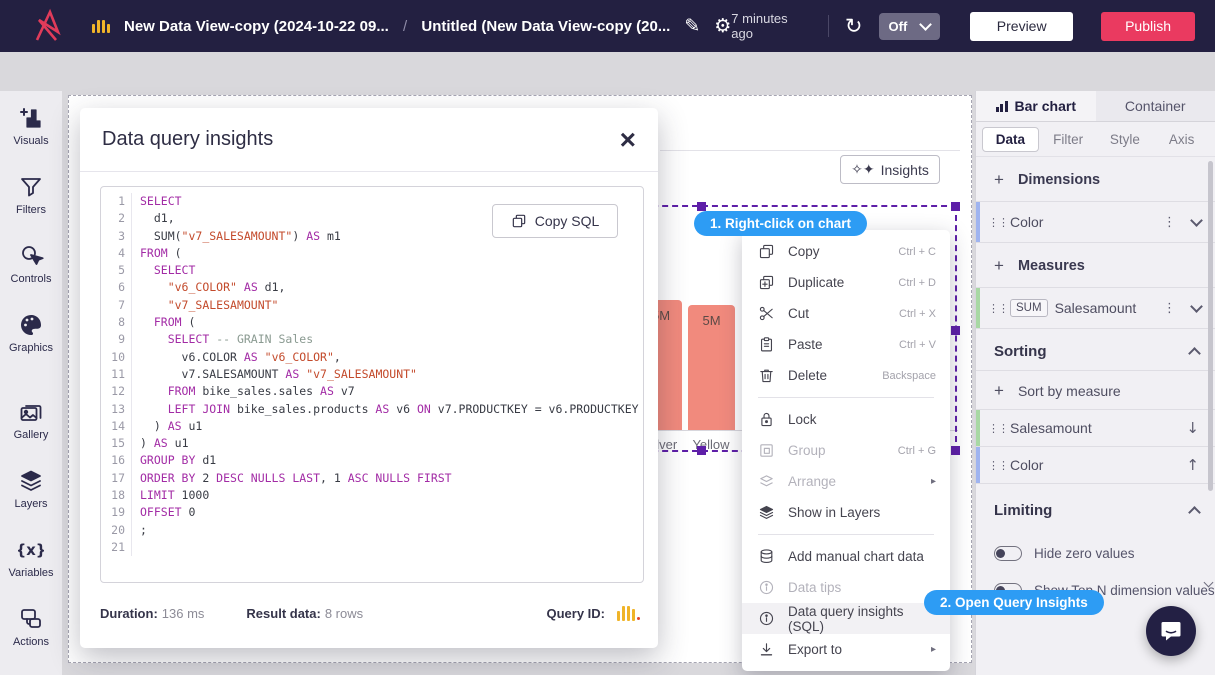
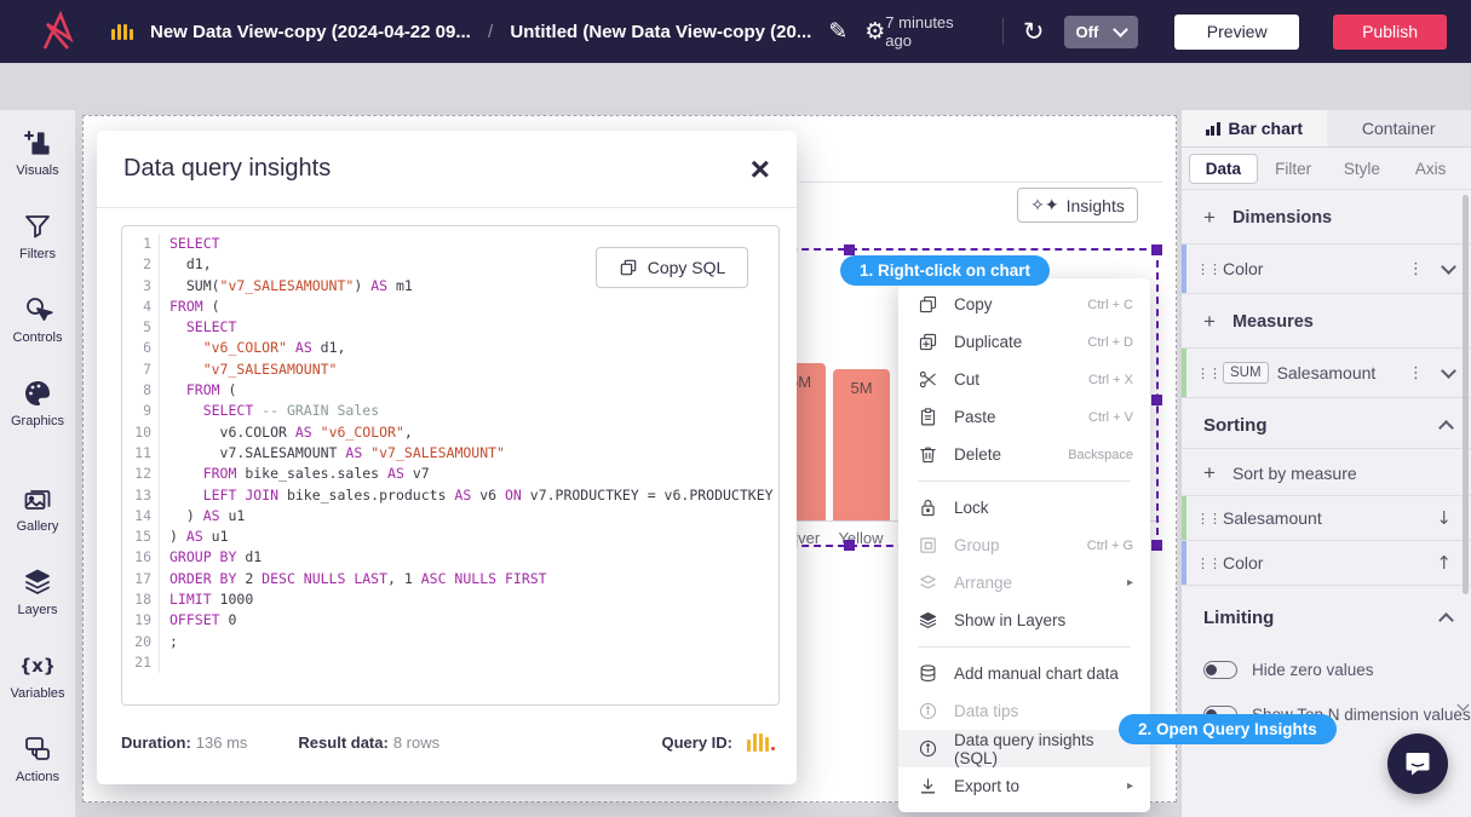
- New Data View-copy (2024-10-22 09... / Untitled (New Data View-copy (20...
+ New Data View-copy (2024-04-22 09... / Untitled (New Data View-copy (20...
  ✎
  ⚙
  7 minutes ago
  ↻
  Off
  Preview
  Publish
  Visuals
  Filters
  Controls
  Graphics
  Gallery
  Layers
  {x}
  Variables
  Actions
  ✧✦
  Insights
  5M
  Yellow
  Data query insights
  ×
  1
  SELECT
  2
  d1,
  3
  SUM("v7_SALESAMOUNT") AS m1
  4
  FROM (
  5
  SELECT
  6
  "v6_COLOR" AS d1,
  7
  "v7_SALESAMOUNT"
  8
  FROM (
  9
  SELECT -- GRAIN Sales
  10
  v6.COLOR AS "v6_COLOR",
  11
  v7.SALESAMOUNT AS "v7_SALESAMOUNT"
  12
  FROM bike_sales.sales AS v7
  13
  LEFT JOIN bike_sales.products AS v6 ON v7.PRODUCTKEY = v6.PRODUCTKEY
  14
  ) AS u1
  15
  ) AS u1
  16
  GROUP BY d1
  17
  ORDER BY 2 DESC NULLS LAST, 1 ASC NULLS FIRST
  18
  LIMIT 1000
  19
  OFFSET 0
  20
  ;
  21
  Copy SQL
  Duration:
  136 ms
  Result data:
  8 rows
  Query ID:
  Copy
  Ctrl + C
  Duplicate
  Ctrl + D
  Cut
  Ctrl + X
  Paste
  Ctrl + V
  Delete
  Backspace
  Lock
  Group
  Ctrl + G
  Arrange
  ▸
  Show in Layers
  Add manual chart data
  Data tips
  Data query insights (SQL)
  Export to
  ▸
  1. Right-click on chart
  2. Open Query Insights
  Bar chart
  Container
  Data
  Filter
  Style
  Axis
  +
  Dimensions
  ⋮⋮
  Color
  ⋮
  +
  Measures
  ⋮⋮
  SUM
  Salesamount
  ⋮
  Sorting
  +
  Sort by measure
  ⋮⋮
  Salesamount
  ↓
  ⋮⋮
  Color
  ↑
  Limiting
  Hide zero values
